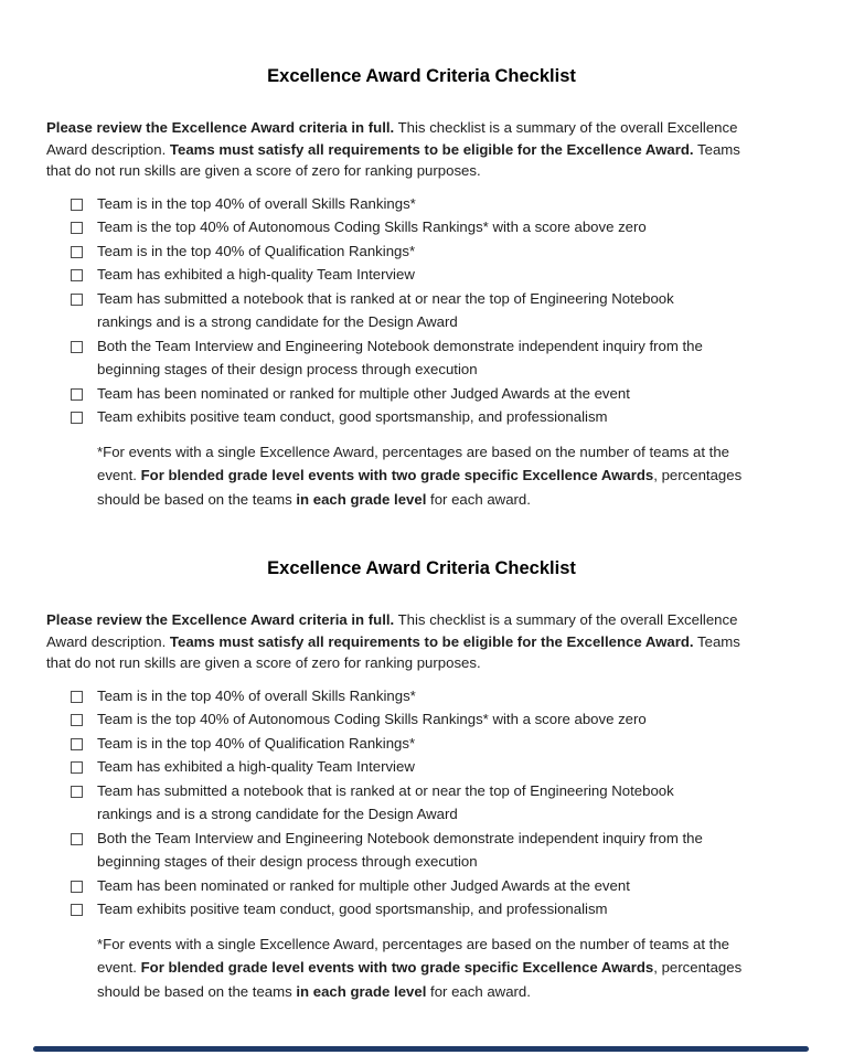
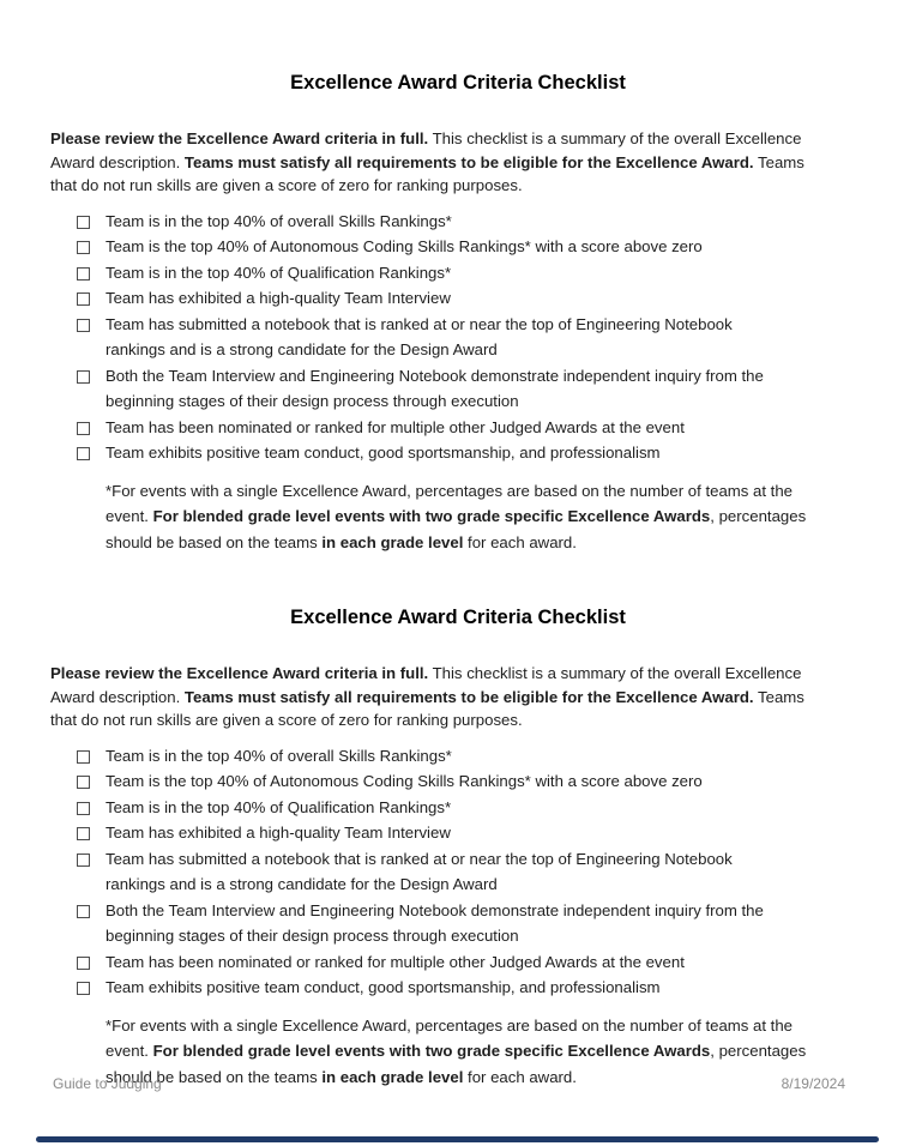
  Excellence Award Criteria Checklist
  Please review the Excellence Award criteria in full. This checklist is a summary of the overall Excellence
  Award description. Teams must satisfy all requirements to be eligible for the Excellence Award. Teams
  that do not run skills are given a score of zero for ranking purposes.
  Team is in the top 40% of overall Skills Rankings*
  Team is the top 40% of Autonomous Coding Skills Rankings* with a score above zero
  Team is in the top 40% of Qualification Rankings*
  Team has exhibited a high-quality Team Interview
  Team has submitted a notebook that is ranked at or near the top of Engineering Notebook
  rankings and is a strong candidate for the Design Award
  Both the Team Interview and Engineering Notebook demonstrate independent inquiry from the
  beginning stages of their design process through execution
  Team has been nominated or ranked for multiple other Judged Awards at the event
  Team exhibits positive team conduct, good sportsmanship, and professionalism
  *For events with a single Excellence Award, percentages are based on the number of teams at the
  event. For blended grade level events with two grade specific Excellence Awards, percentages
  should be based on the teams in each grade level for each award.
  Excellence Award Criteria Checklist
  Please review the Excellence Award criteria in full. This checklist is a summary of the overall Excellence
  Award description. Teams must satisfy all requirements to be eligible for the Excellence Award. Teams
  that do not run skills are given a score of zero for ranking purposes.
  Team is in the top 40% of overall Skills Rankings*
  Team is the top 40% of Autonomous Coding Skills Rankings* with a score above zero
  Team is in the top 40% of Qualification Rankings*
  Team has exhibited a high-quality Team Interview
  Team has submitted a notebook that is ranked at or near the top of Engineering Notebook
  rankings and is a strong candidate for the Design Award
  Both the Team Interview and Engineering Notebook demonstrate independent inquiry from the
  beginning stages of their design process through execution
  Team has been nominated or ranked for multiple other Judged Awards at the event
  Team exhibits positive team conduct, good sportsmanship, and professionalism
  *For events with a single Excellence Award, percentages are based on the number of teams at the
  event. For blended grade level events with two grade specific Excellence Awards, percentages
  should be based on the teams in each grade level for each award.
+ Guide to Judging
+ 8/19/2024
